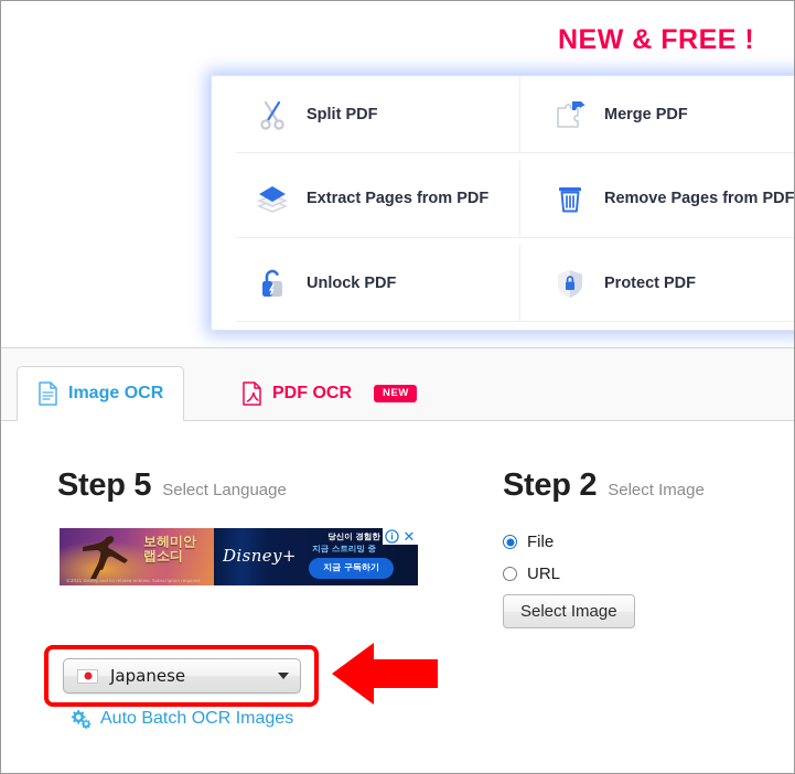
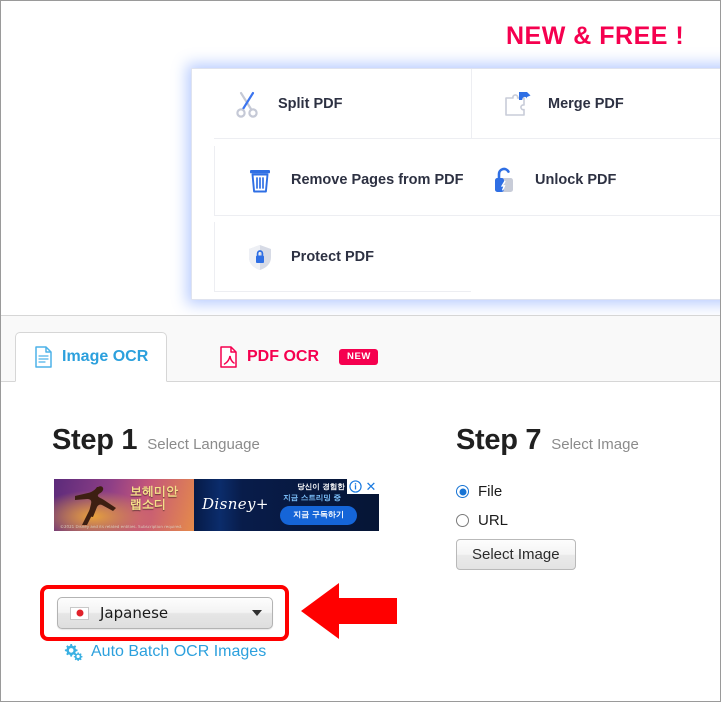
  NEW & FREE !
  Split PDF
  Merge PDF
- Extract Pages from PDF
  Remove Pages from PDF
  Unlock PDF
  Protect PDF
  Image OCR
  PDF OCR
  NEW
- Step 5
+ Step 1
  Select Language
  보헤미안
  랩소디
  Disney+
  당신이 경험한
  지금 스트리밍 중
  지금 구독하기
  ✕
  Japanese
  Auto Batch OCR Images
- Step 2
+ Step 7
  Select Image
  File
  URL
  Select Image
